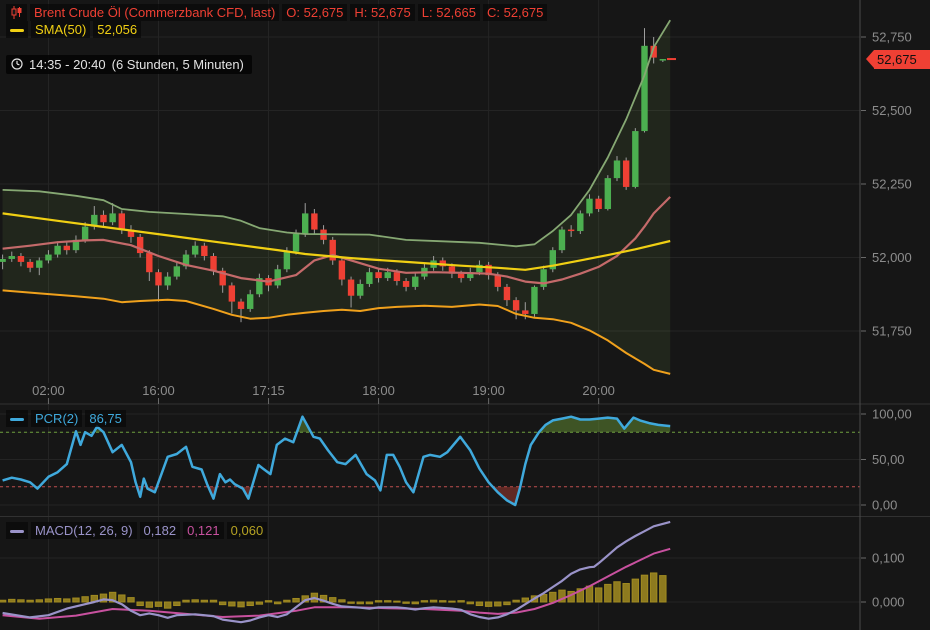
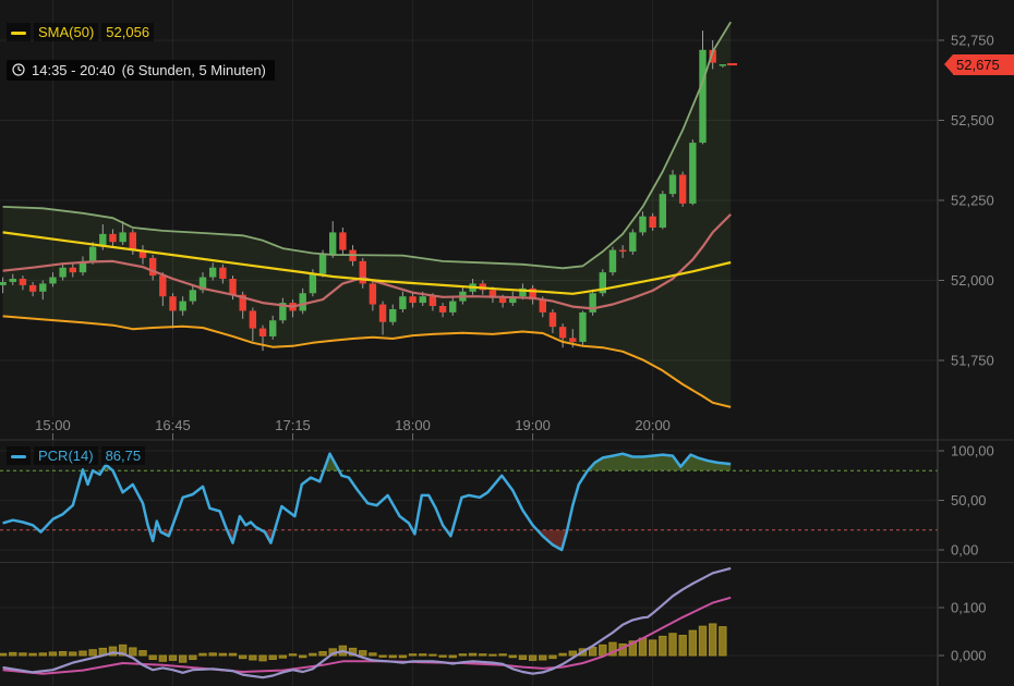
  52,750
  52,500
  52,250
  52,000
  51,750
  100,00
  50,00
  0,00
  0,100
  0,000
- 02:00
+ 15:00
- 16:00
+ 16:45
  17:15
  18:00
  19:00
  20:00
- Brent Crude Öl (Commerzbank CFD, last)
- O: 52,675
- H: 52,675
- L: 52,665
- C: 52,675
  SMA(50)
  52,056
  14:35 - 20:40
  (6 Stunden, 5 Minuten)
- PCR(2)
+ PCR(14)
  86,75
- MACD(12, 26, 9)
- 0,182
- 0,121
- 0,060
  52,675
